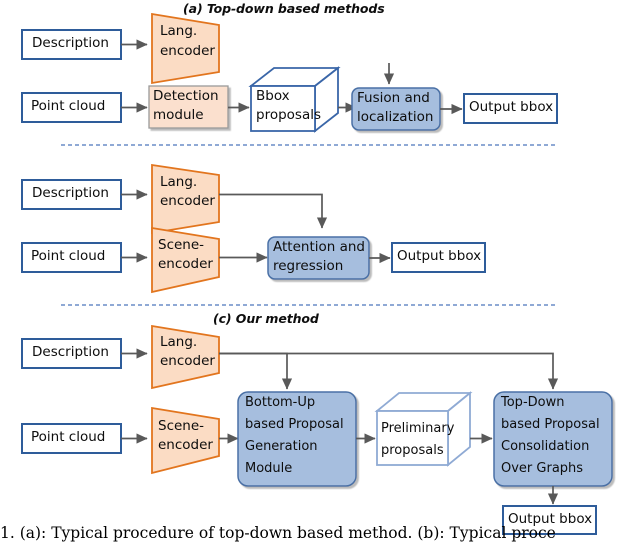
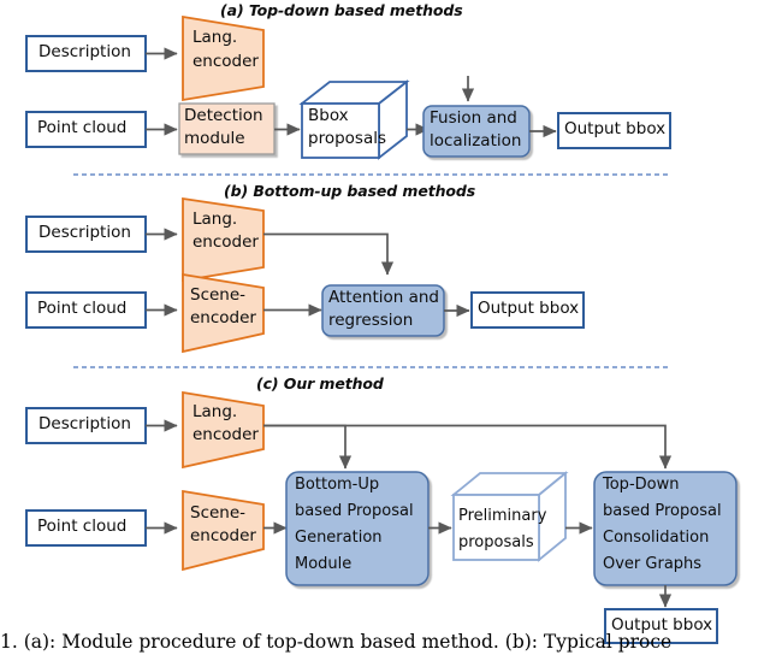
  (a) Top-down based methods
  Description
  Lang.
  encoder
  Point cloud
  Detection
  module
  Bbox
  proposals
  Fusion and
  localization
  Output bbox
+ (b) Bottom-up based methods
  Description
  Lang.
  encoder
  Point cloud
  Scene-
  encoder
  Attention and
  regression
  Output bbox
  (c) Our method
  Description
  Lang.
  encoder
  Point cloud
  Scene-
  encoder
  Bottom-Up
  based Proposal
  Generation
  Module
  Preliminary
  proposals
  Top-Down
  based Proposal
  Consolidation
  Over Graphs
  Output bbox
- 1. (a): Typical procedure of top-down based method. (b): Typical proce
+ 1. (a): Module procedure of top-down based method. (b): Typical proce
